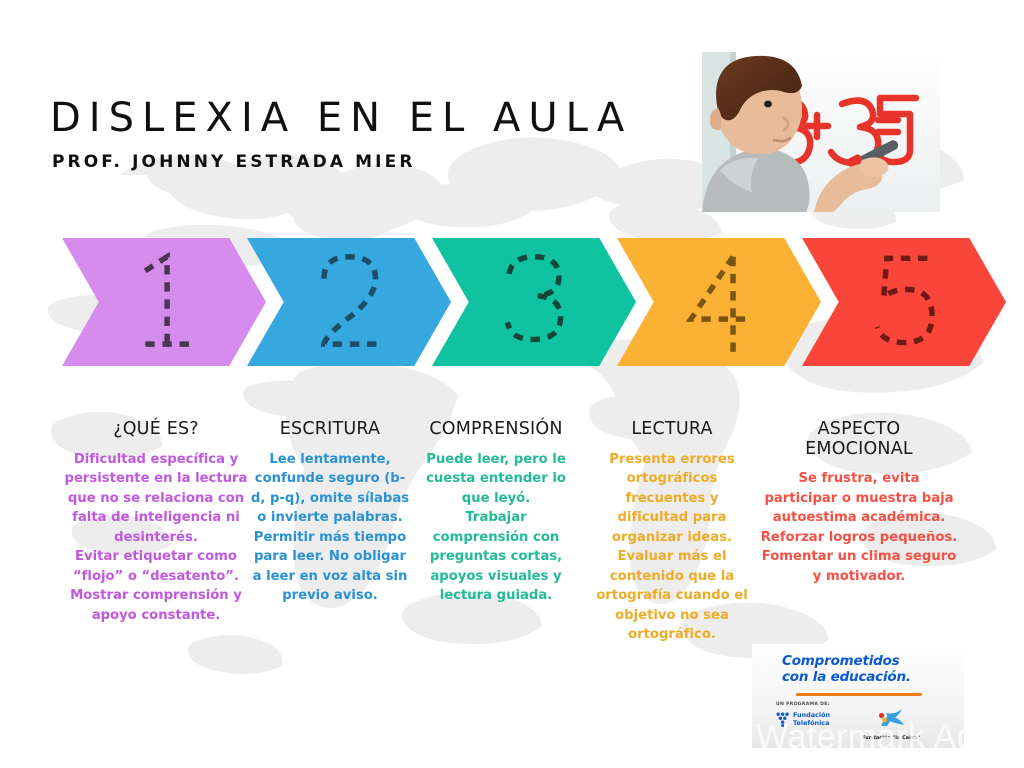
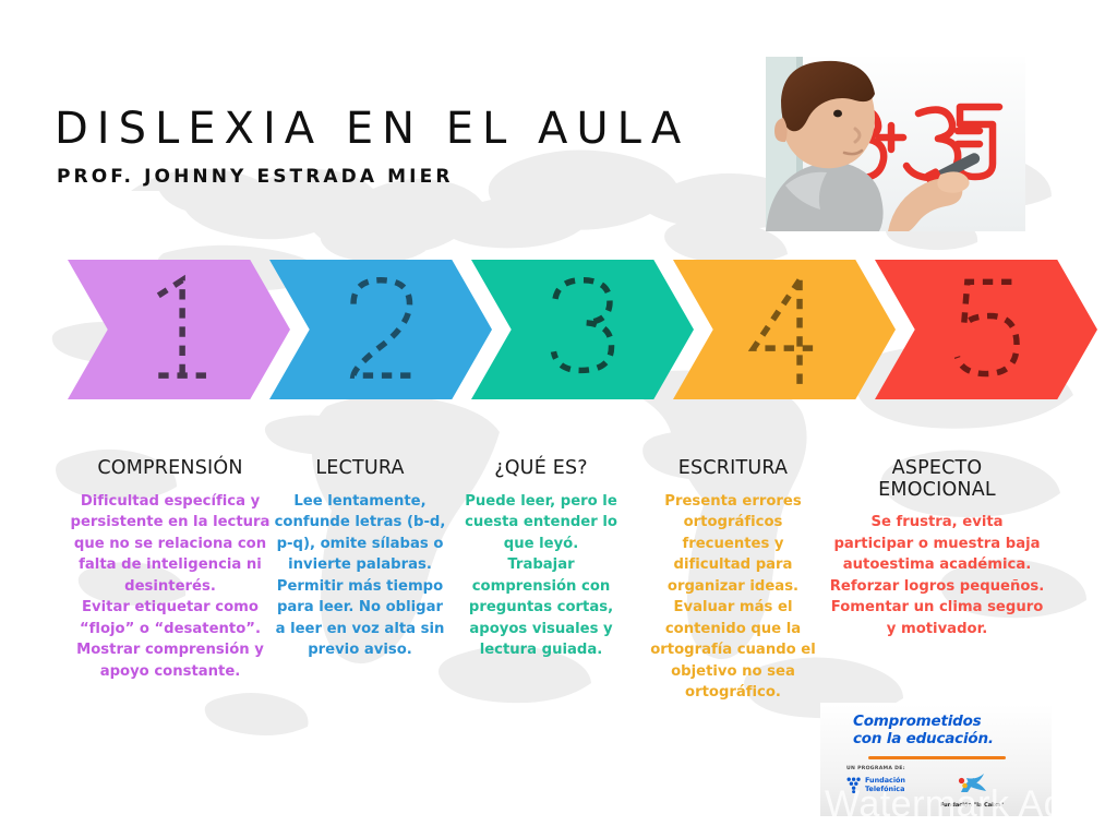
  DISLEXIA EN EL AULA
  PROF. JOHNNY ESTRADA MIER
- ¿QUÉ ES?
+ COMPRENSIÓN
  Dificultad específica y persistente en la lectura que no se relaciona con falta de inteligencia ni desinterés.
  Evitar etiquetar como “flojo” o “desatento”. Mostrar comprensión y apoyo constante.
- ESCRITURA
+ LECTURA
- Lee lentamente, confunde seguro (b-d, p-q), omite sílabas o invierte palabras. Permitir más tiempo para leer. No obligar a leer en voz alta sin previo aviso.
+ Lee lentamente, confunde letras (b-d, p-q), omite sílabas o invierte palabras. Permitir más tiempo para leer. No obligar a leer en voz alta sin previo aviso.
- COMPRENSIÓN
+ ¿QUÉ ES?
  Puede leer, pero le cuesta entender lo que leyó.
  Trabajar comprensión con preguntas cortas, apoyos visuales y lectura guiada.
- LECTURA
+ ESCRITURA
  Presenta errores ortográficos frecuentes y dificultad para organizar ideas. Evaluar más el contenido que la ortografía cuando el objetivo no sea ortográfico.
  ASPECTO
  EMOCIONAL
  Se frustra, evita participar o muestra baja autoestima académica.
  Reforzar logros pequeños. Fomentar un clima seguro y motivador.
  Comprometidos
  con la educación.
  Fundación
  Telefónica
  Watermark Ad
